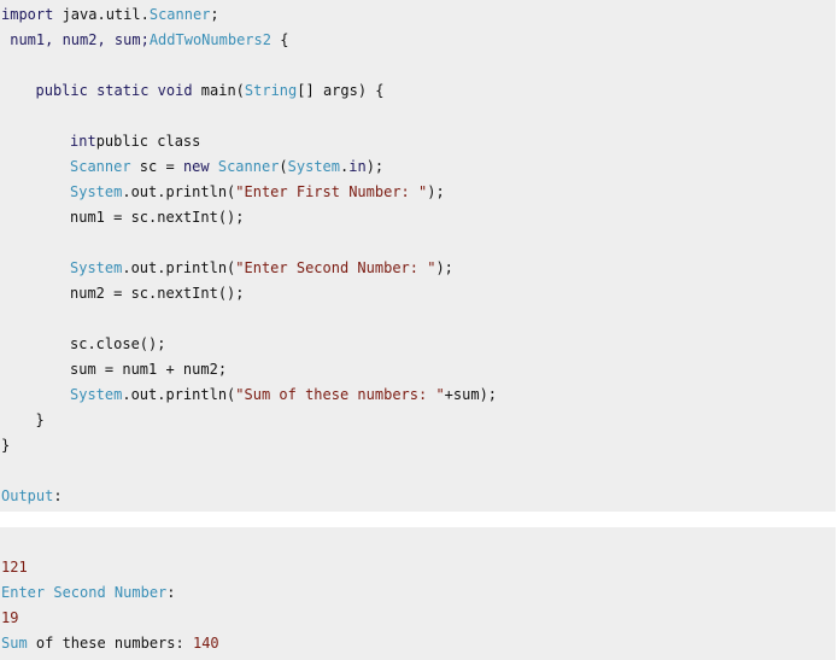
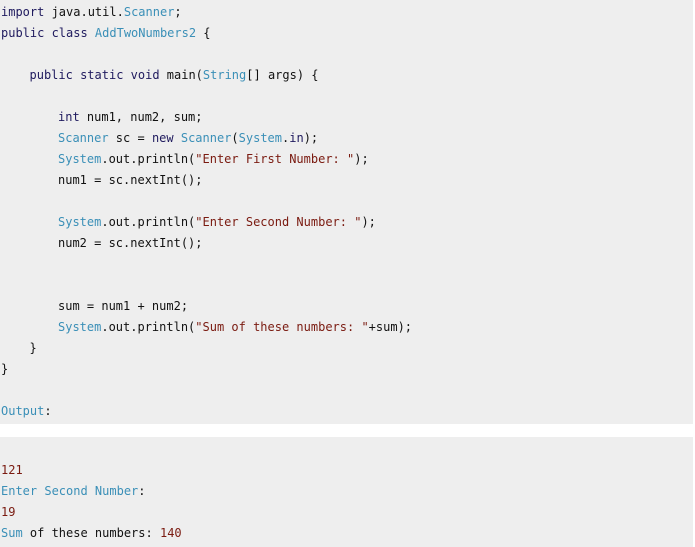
  import java.util.Scanner;
- num1, num2, sum;AddTwoNumbers2 {
+ public class AddTwoNumbers2 {
  public static void main(String[] args) {
- intpublic class
+ int num1, num2, sum;
  Scanner sc = new Scanner(System.in);
  System.out.println("Enter First Number: ");
  num1 = sc.nextInt();
  System.out.println("Enter Second Number: ");
  num2 = sc.nextInt();
- sc.close();
  sum = num1 + num2;
  System.out.println("Sum of these numbers: "+sum);
  }
  }
  Output:
  121
  Enter Second Number:
  19
  Sum of these numbers: 140
